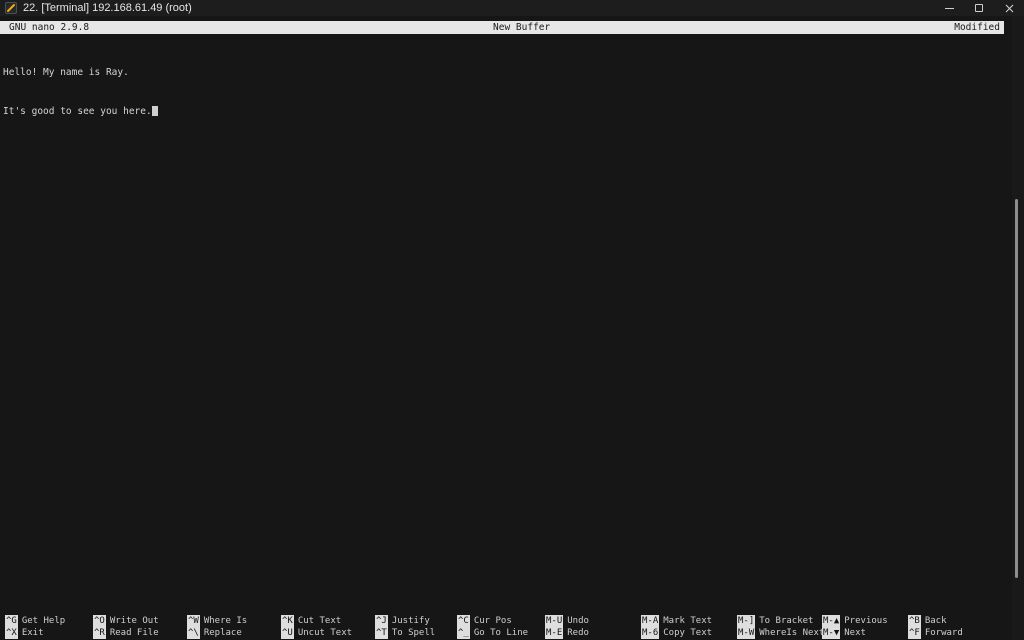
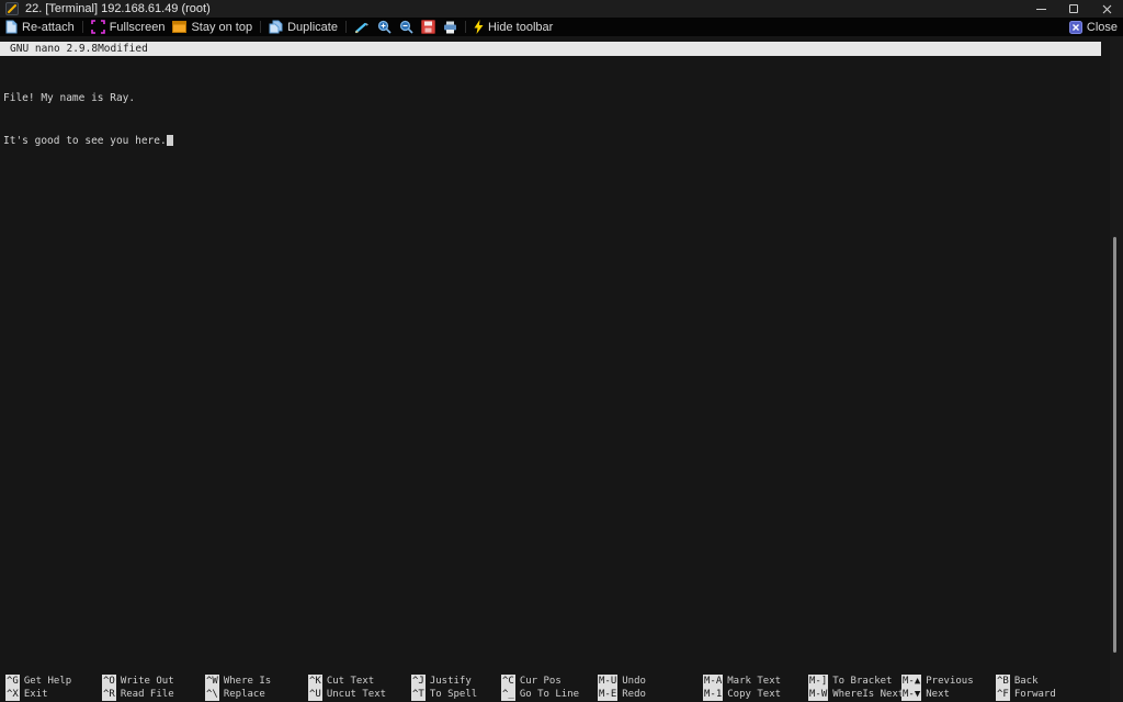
  22. [Terminal] 192.168.61.49 (root)
+ Re-attach
+ Fullscreen
+ Stay on top
+ Duplicate
+ Hide toolbar
+ Close
  GNU nano 2.9.8
- New Buffer
  Modified
- Hello! My name is Ray.
+ File! My name is Ray.
  It's good to see you here.
  ^G
  Get Help
  ^X
  Exit
  ^O
  Write Out
  ^R
  Read File
  ^W
  Where Is
  ^\
  Replace
  ^K
  Cut Text
  ^U
  Uncut Text
  ^J
  Justify
  ^T
  To Spell
  ^C
  Cur Pos
  ^_
  Go To Line
  M-U
  Undo
  M-E
  Redo
  M-A
  Mark Text
- M-6
+ M-1
  Copy Text
  M-]
  To Bracket
  M-W
  WhereIs Nex
  M-▲
  Previous
  M-▼
  Next
  ^B
  Back
  ^F
  Forward
